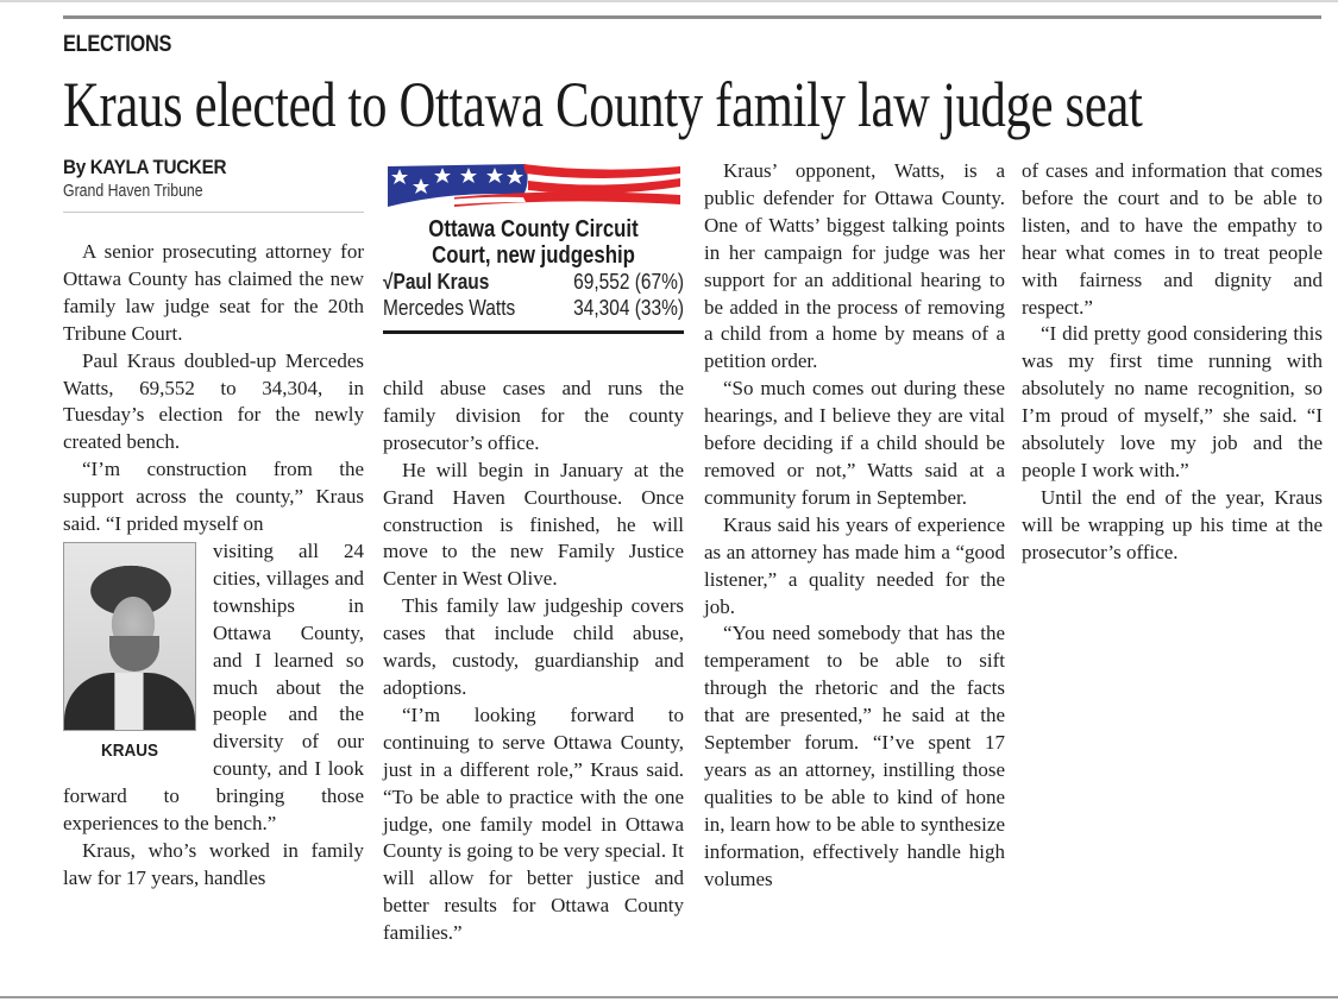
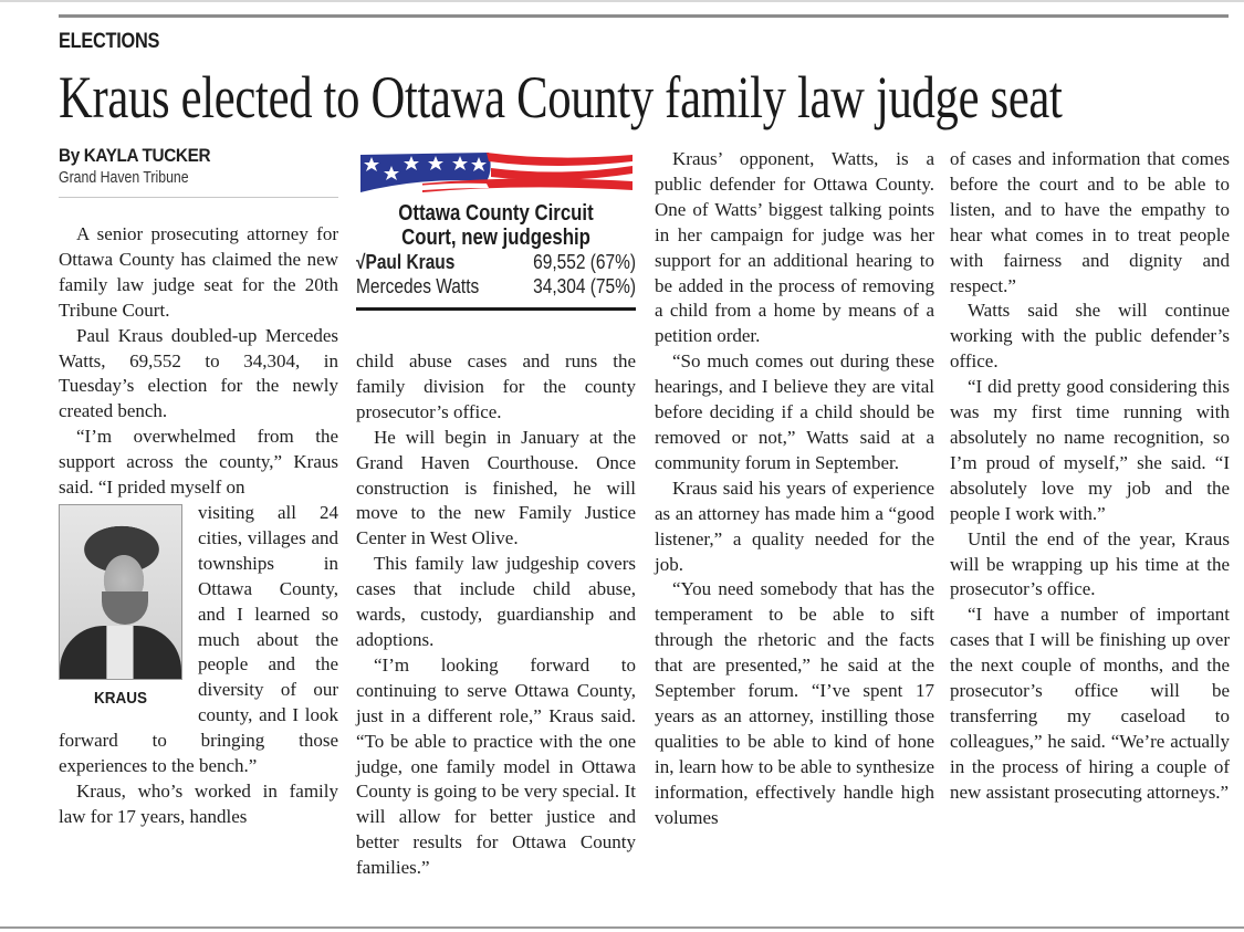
  ELECTIONS
  Kraus elected to Ottawa County family law judge seat
  By KAYLA TUCKER
  Grand Haven Tribune
  A senior prosecuting attorney for Ottawa County has claimed the new family law judge seat for the 20th Tribune Court.
  Paul Kraus doubled-up Mercedes Watts, 69,552 to 34,304, in Tuesday’s election for the newly created bench.
- “I’m construction from the support across the county,” Kraus said. “I prided myself on
+ “I’m overwhelmed from the support across the county,” Kraus said. “I prided myself on
  KRAUS
  visiting all 24 cities, villages and townships in Ottawa County, and I learned so much about the people and the diversity of our county, and I look forward to bringing those experiences to the bench.”
  Kraus, who’s worked in family law for 17 years, handles
  Ottawa County Circuit
  Court, new judgeship
  √Paul Kraus
  69,552 (67%)
  Mercedes Watts
- 34,304 (33%)
+ 34,304 (75%)
  child abuse cases and runs the family division for the county prosecutor’s office.
  He will begin in January at the Grand Haven Courthouse. Once construction is finished, he will move to the new Family Justice Center in West Olive.
  This family law judgeship covers cases that include child abuse, wards, custody, guardianship and adoptions.
  “I’m looking forward to continuing to serve Ottawa County, just in a different role,” Kraus said. “To be able to practice with the one judge, one family model in Ottawa County is going to be very special. It will allow for better justice and better results for Ottawa County families.”
  Kraus’ opponent, Watts, is a public defender for Ottawa County. One of Watts’ biggest talking points in her campaign for judge was her support for an additional hearing to be added in the process of removing a child from a home by means of a petition order.
  “So much comes out during these hearings, and I believe they are vital before deciding if a child should be removed or not,” Watts said at a community forum in September.
  Kraus said his years of experience as an attorney has made him a “good listener,” a quality needed for the job.
  “You need somebody that has the temperament to be able to sift through the rhetoric and the facts that are presented,” he said at the September forum. “I’ve spent 17 years as an attorney, instilling those qualities to be able to kind of hone in, learn how to be able to synthesize information, effectively handle high volumes
  of cases and information that comes before the court and to be able to listen, and to have the empathy to hear what comes in to treat people with fairness and dignity and respect.”
+ Watts said she will continue working with the public defender’s office.
  “I did pretty good considering this was my first time running with absolutely no name recognition, so I’m proud of myself,” she said. “I absolutely love my job and the people I work with.”
  Until the end of the year, Kraus will be wrapping up his time at the prosecutor’s office.
+ “I have a number of important cases that I will be finishing up over the next couple of months, and the prosecutor’s office will be transferring my caseload to colleagues,” he said. “We’re actually in the process of hiring a couple of new assistant prosecuting attorneys.”
